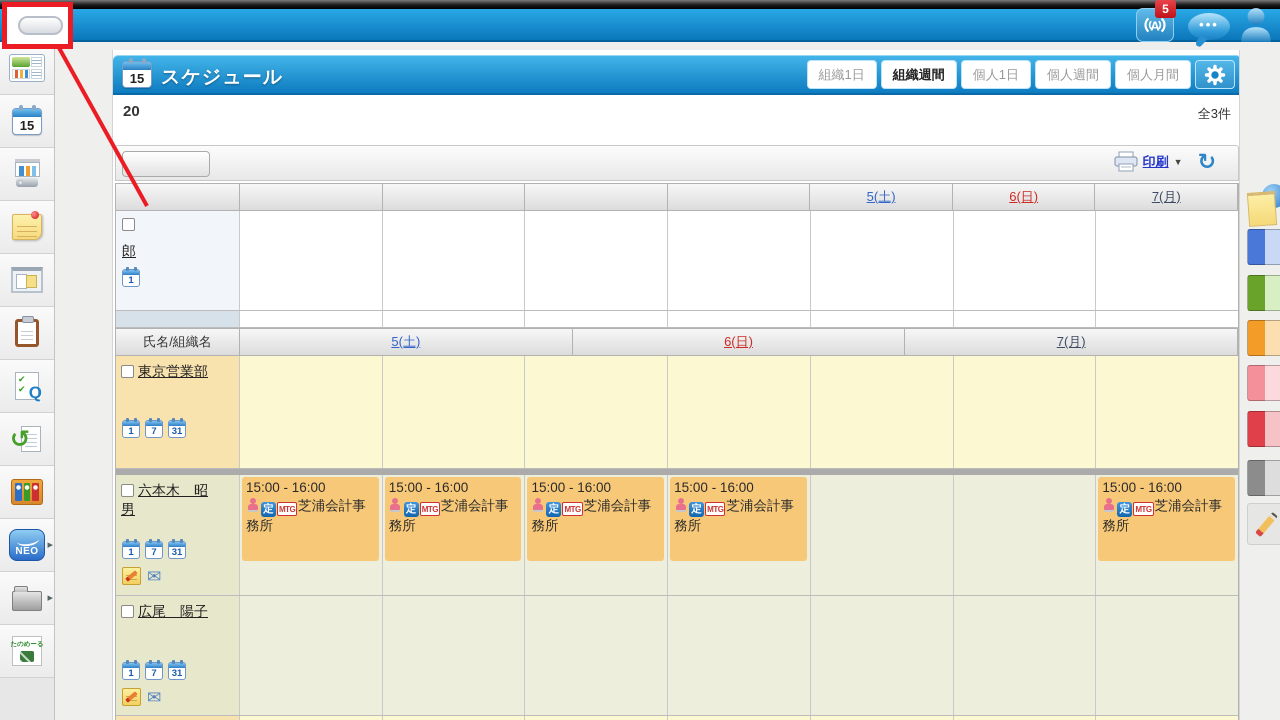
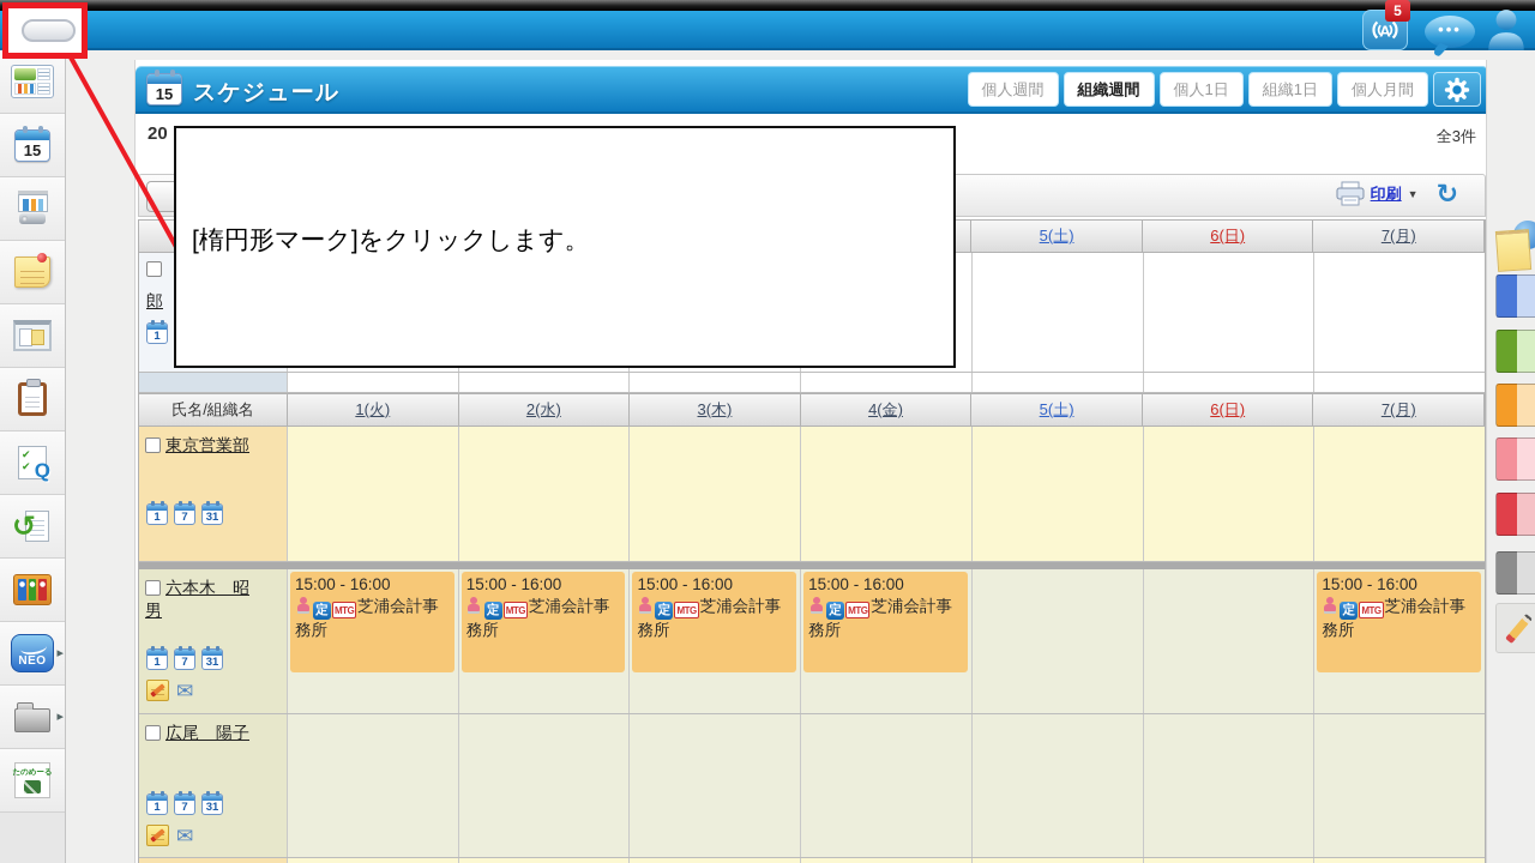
  A
  5
  15
  NEO
  15
  スケジュール
- 組織1日
+ 個人週間
  組織週間
  個人1日
- 個人週間
+ 組織1日
  個人月間
  20
  全3件
  印刷
  5(土)
  6(日)
  7(月)
  郎
  1
  氏名/組織名
+ 1(火)
+ 2(水)
+ 3(木)
+ 4(金)
  5(土)
  6(日)
  7(月)
  東京営業部
  1
  7
  31
  六本木 昭男
  1
  7
  31
  15:00 - 16:00
  定 MTG 芝浦会計事務所
  15:00 - 16:00
  定 MTG 芝浦会計事務所
  15:00 - 16:00
  定 MTG 芝浦会計事務所
  15:00 - 16:00
  定 MTG 芝浦会計事務所
  15:00 - 16:00
  定 MTG 芝浦会計事務所
  広尾 陽子
  1
  7
  31
+ [楕円形マーク]をクリックします。
